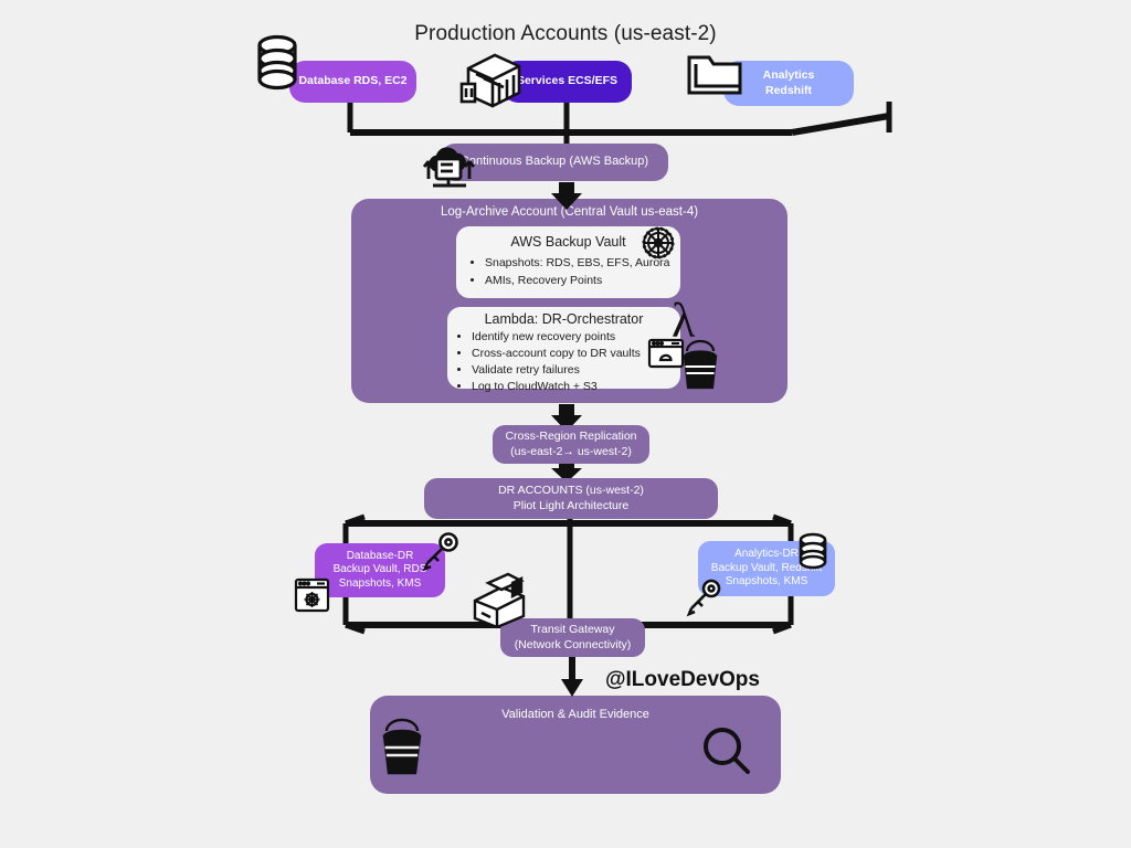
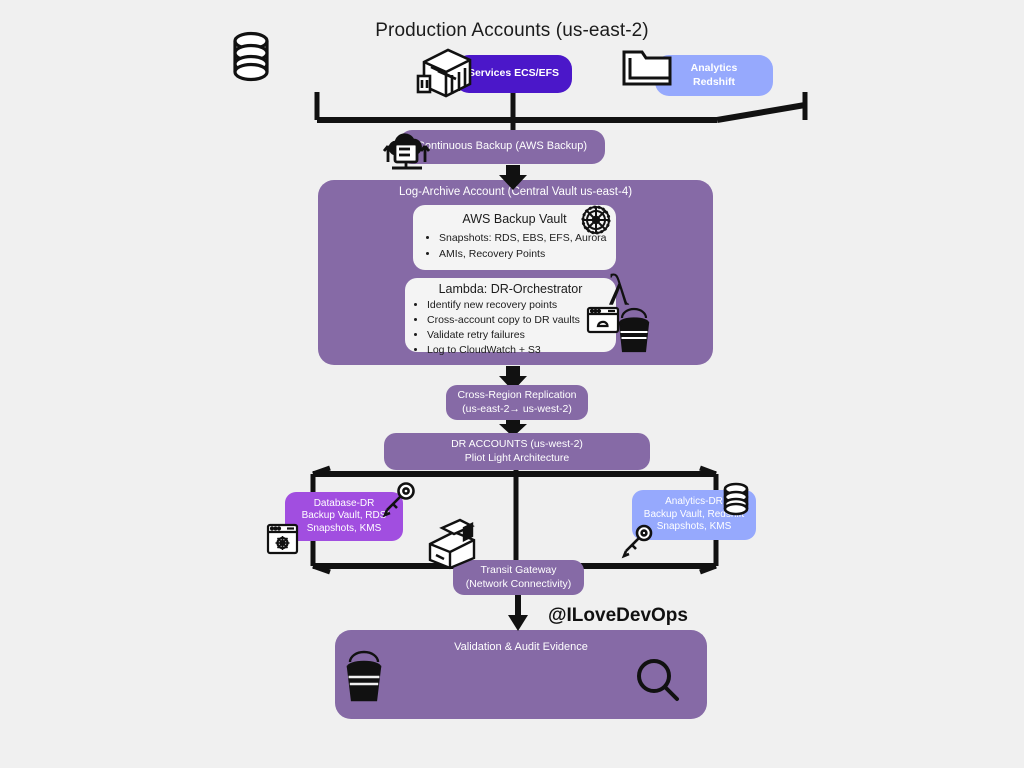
  λ
  Production Accounts (us-east-2)
- Database RDS, EC2
  Services ECS/EFS
  Analytics
  Redshift
  ontinuous Backup (AWS Backup)
  Log-Archive Account (Central Vault us-east-4)
  AWS Backup Vault
  Snapshots: RDS, EBS, EFS, Aurora
  AMIs, Recovery Points
  Lambda: DR-Orchestrator
  Identify new recovery points
  Cross-account copy to DR vaults
  Validate retry failures
  Log to CloudWatch + S3
  Cross-Region Replication
  (us-east-2→ us-west-2)
  DR ACCOUNTS (us-west-2)
  Pliot Light Architecture
  Database-DR
  Backup Vault, RDS
  Snapshots, KMS
  Analytics-DR
  Backup Vault, Reds
  Snapshots, KMS
  Transit Gateway
  (Network Connectivity)
  @ILoveDevOps
  Validation & Audit Evidence
